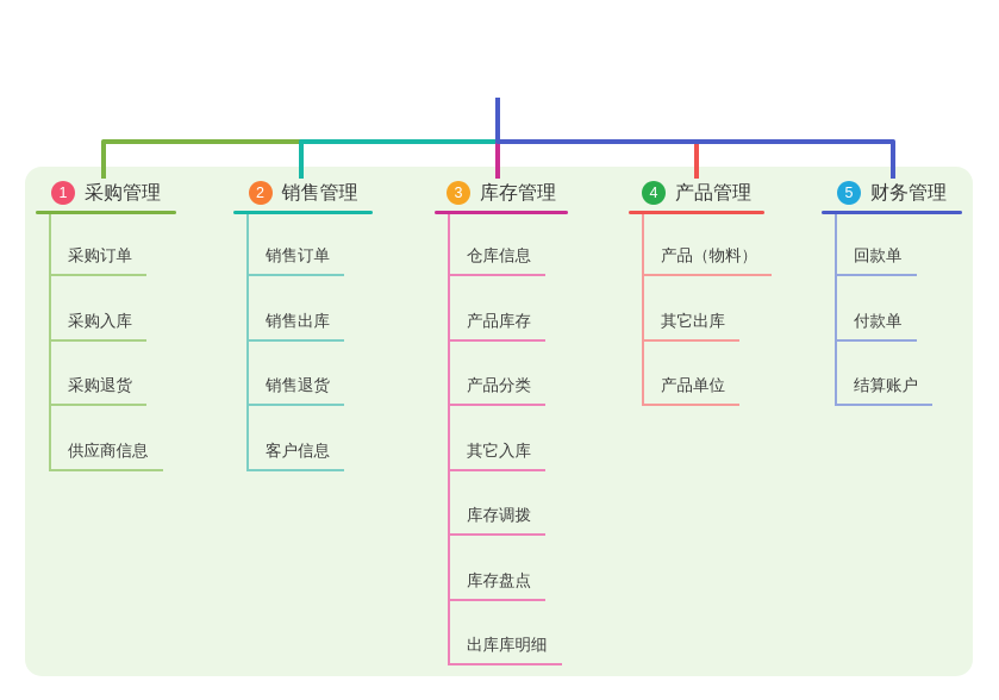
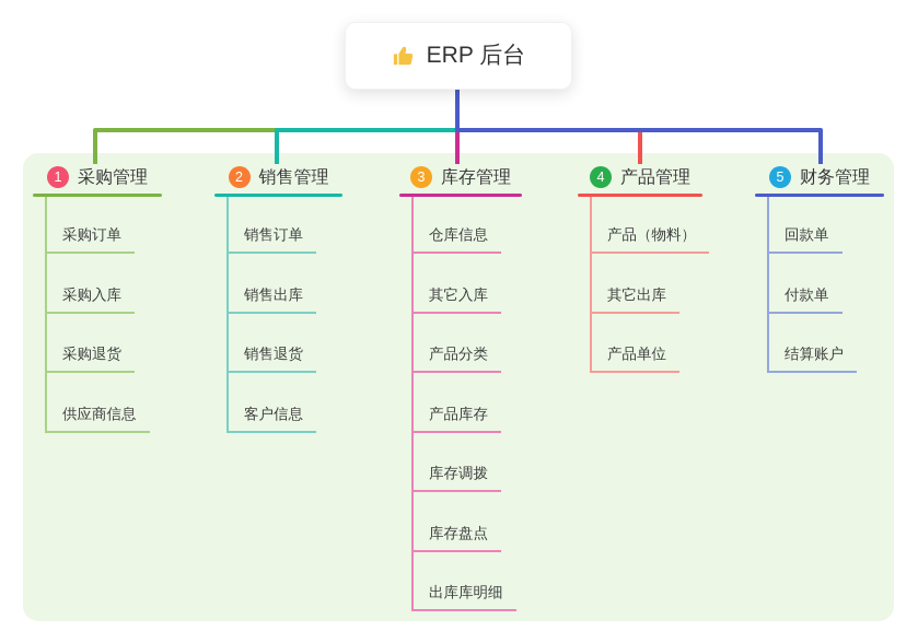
+ ERP 后台
  1
  采购管理
  采购订单
  采购入库
  采购退货
  供应商信息
  2
  销售管理
  销售订单
  销售出库
  销售退货
  客户信息
  3
  库存管理
  仓库信息
- 产品库存
+ 其它入库
  产品分类
- 其它入库
+ 产品库存
  库存调拨
  库存盘点
  出库库明细
  4
  产品管理
  产品（物料）
  其它出库
  产品单位
  5
  财务管理
  回款单
  付款单
  结算账户
